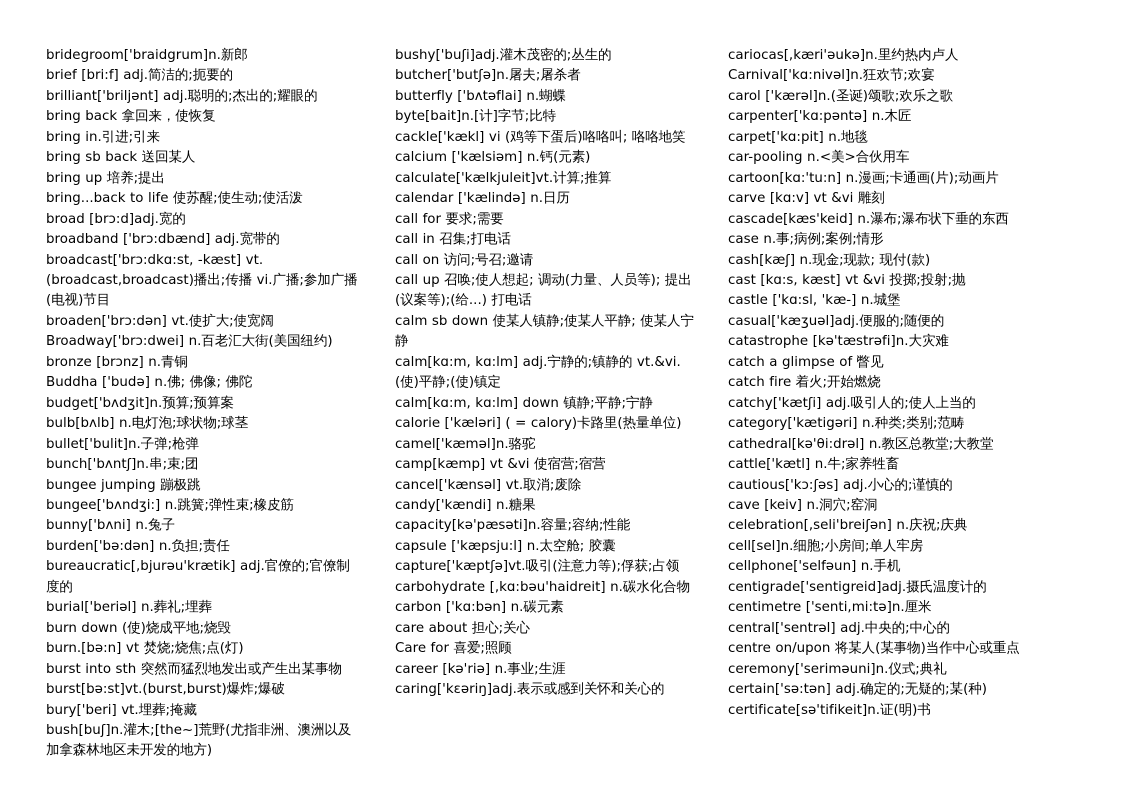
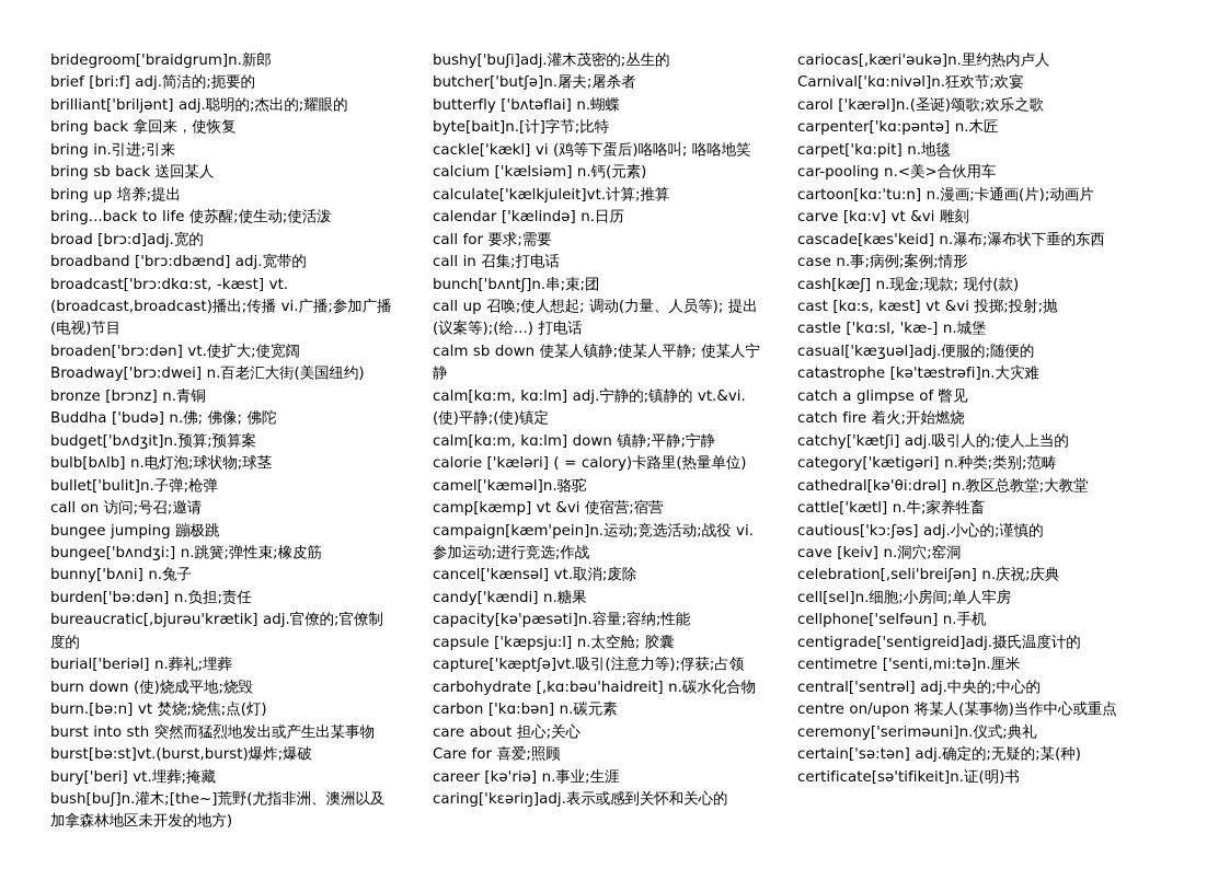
  bridegroom['braidgrum]n.新郎
  brief [bri:f] adj.简洁的;扼要的
  brilliant['briljənt] adj.聪明的;杰出的;耀眼的
  bring back 拿回来，使恢复
  bring in.引进;引来
  bring sb back 送回某人
  bring up 培养;提出
  bring...back to life 使苏醒;使生动;使活泼
  broad [brɔ:d]adj.宽的
  broadband ['brɔ:dbænd] adj.宽带的
  broadcast['brɔ:dkɑ:st, -kæst] vt.(broadcast,broadcast)播出;传播 vi.广播;参加广播(电视)节目
  broaden['brɔ:dən] vt.使扩大;使宽阔
  Broadway['brɔ:dwei] n.百老汇大街(美国纽约)
  bronze [brɔnz] n.青铜
  Buddha ['budə] n.佛; 佛像; 佛陀
  budget['bʌdʒit]n.预算;预算案
  bulb[bʌlb] n.电灯泡;球状物;球茎
  bullet['bulit]n.子弹;枪弹
- bunch['bʌntʃ]n.串;束;团
+ call on 访问;号召;邀请
  bungee jumping 蹦极跳
  bungee['bʌndʒi:] n.跳簧;弹性束;橡皮筋
  bunny['bʌni] n.兔子
  burden['bə:dən] n.负担;责任
  bureaucratic[,bjurəu'krætik] adj.官僚的;官僚制度的
  burial['beriəl] n.葬礼;埋葬
  burn down (使)烧成平地;烧毁
  burn.[bə:n] vt 焚烧;烧焦;点(灯)
  burst into sth 突然而猛烈地发出或产生出某事物
  burst[bə:st]vt.(burst,burst)爆炸;爆破
  bury['beri] vt.埋葬;掩藏
  bush[buʃ]n.灌木;[the~]荒野(尤指非洲、澳洲以及加拿森林地区未开发的地方)
  bushy['buʃi]adj.灌木茂密的;丛生的
  butcher['butʃə]n.屠夫;屠杀者
  butterfly ['bʌtəflai] n.蝴蝶
  byte[bait]n.[计]字节;比特
  cackle['kækl] vi (鸡等下蛋后)咯咯叫; 咯咯地笑
  calcium ['kælsiəm] n.钙(元素)
  calculate['kælkjuleit]vt.计算;推算
  calendar ['kælində] n.日历
  call for 要求;需要
  call in 召集;打电话
- call on 访问;号召;邀请
+ bunch['bʌntʃ]n.串;束;团
  call up 召唤;使人想起; 调动(力量、人员等); 提出(议案等);(给...) 打电话
  calm sb down 使某人镇静;使某人平静; 使某人宁静
  calm[kɑ:m, kɑ:lm] adj.宁静的;镇静的 vt.&vi.(使)平静;(使)镇定
  calm[kɑ:m, kɑ:lm] down 镇静;平静;宁静
  calorie ['kæləri] ( = calory)卡路里(热量单位)
  camel['kæməl]n.骆驼
  camp[kæmp] vt &vi 使宿营;宿营
+ campaign[kæm'pein]n.运动;竞选活动;战役 vi.参加运动;进行竞选;作战
  cancel['kænsəl] vt.取消;废除
  candy['kændi] n.糖果
  capacity[kə'pæsəti]n.容量;容纳;性能
  capsule ['kæpsju:l] n.太空舱; 胶囊
  capture['kæptʃə]vt.吸引(注意力等);俘获;占领
  carbohydrate [,kɑ:bəu'haidreit] n.碳水化合物
  carbon ['kɑ:bən] n.碳元素
  care about 担心;关心
  Care for 喜爱;照顾
  career [kə'riə] n.事业;生涯
  caring['kɛəriŋ]adj.表示或感到关怀和关心的
  cariocas[,kæri'əukə]n.里约热内卢人
  Carnival['kɑ:nivəl]n.狂欢节;欢宴
  carol ['kærəl]n.(圣诞)颂歌;欢乐之歌
  carpenter['kɑ:pəntə] n.木匠
  carpet['kɑ:pit] n.地毯
  car-pooling n.<美>合伙用车
  cartoon[kɑ:'tu:n] n.漫画;卡通画(片);动画片
  carve [kɑ:v] vt &vi 雕刻
  cascade[kæs'keid] n.瀑布;瀑布状下垂的东西
  case n.事;病例;案例;情形
  cash[kæʃ] n.现金;现款; 现付(款)
  cast [kɑ:s, kæst] vt &vi 投掷;投射;抛
  castle ['kɑ:sl, 'kæ-] n.城堡
  casual['kæʒuəl]adj.便服的;随便的
  catastrophe [kə'tæstrəfi]n.大灾难
  catch a glimpse of 瞥见
  catch fire 着火;开始燃烧
  catchy['kætʃi] adj.吸引人的;使人上当的
  category['kætigəri] n.种类;类别;范畴
  cathedral[kə'θi:drəl] n.教区总教堂;大教堂
  cattle['kætl] n.牛;家养牲畜
  cautious['kɔ:ʃəs] adj.小心的;谨慎的
  cave [keiv] n.洞穴;窑洞
  celebration[,seli'breiʃən] n.庆祝;庆典
  cell[sel]n.细胞;小房间;单人牢房
  cellphone['selfəun] n.手机
  centigrade['sentigreid]adj.摄氏温度计的
  centimetre ['senti,mi:tə]n.厘米
  central['sentrəl] adj.中央的;中心的
  centre on/upon 将某人(某事物)当作中心或重点
  ceremony['seriməuni]n.仪式;典礼
  certain['sə:tən] adj.确定的;无疑的;某(种)
  certificate[sə'tifikeit]n.证(明)书
